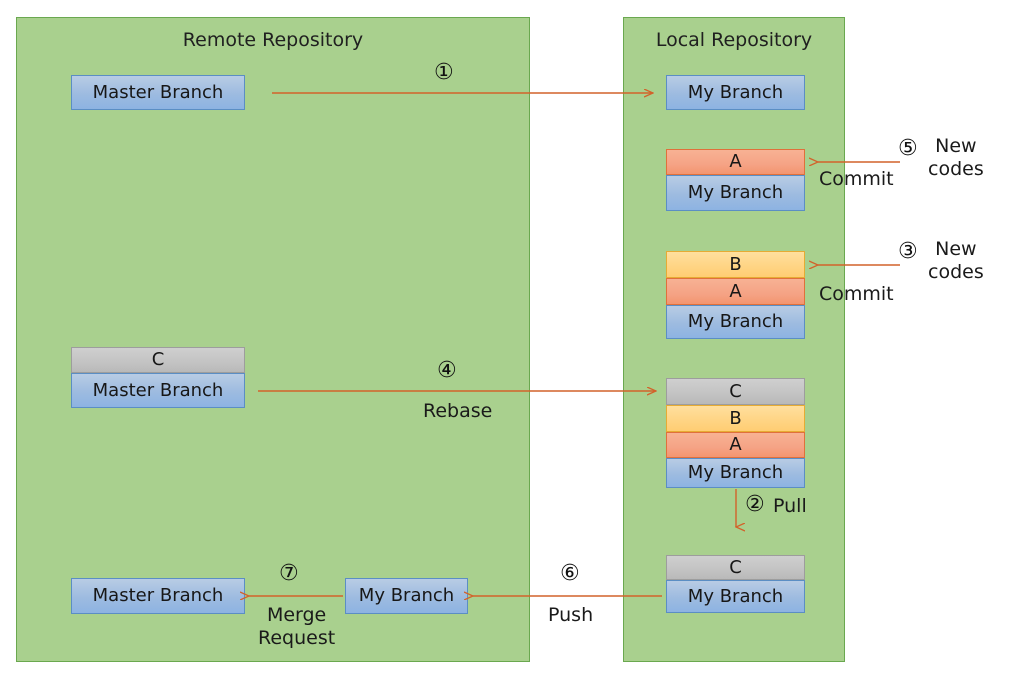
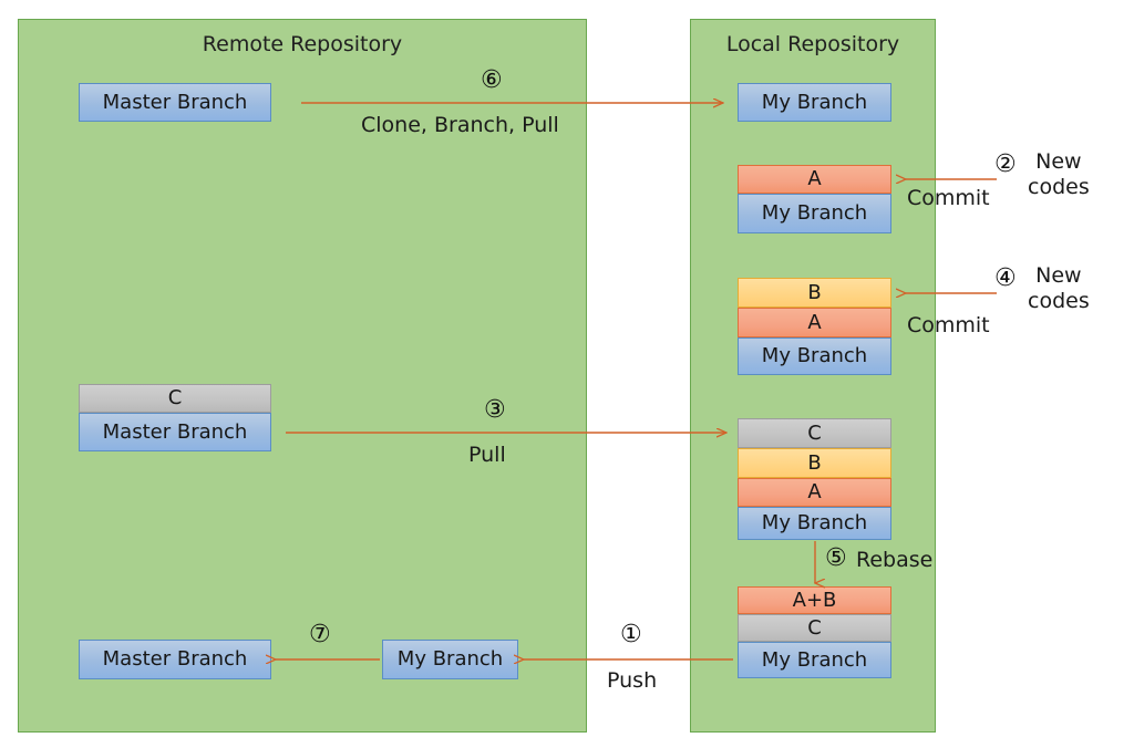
  Remote Repository
  Local Repository
  Master Branch
  C
  Master Branch
  Master Branch
  My Branch
  My Branch
  A
  My Branch
  B
  A
  My Branch
  C
  B
  A
  My Branch
+ A+B
  C
  My Branch
- ①
+ ⑥
+ Clone, Branch, Pull
- ⑤
+ ②
  Commit
  New
  codes
- ③
+ ④
  Commit
  New
  codes
- ④
+ ③
- Rebase
+ Pull
- ②
+ ⑤
- Pull
+ Rebase
- ⑥
+ ①
  Push
  ⑦
- Merge
- Request
